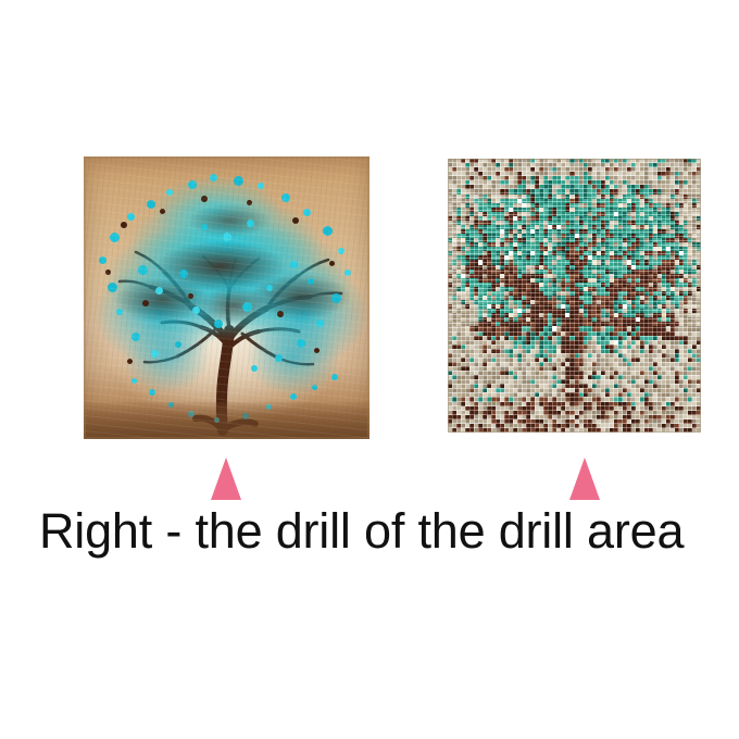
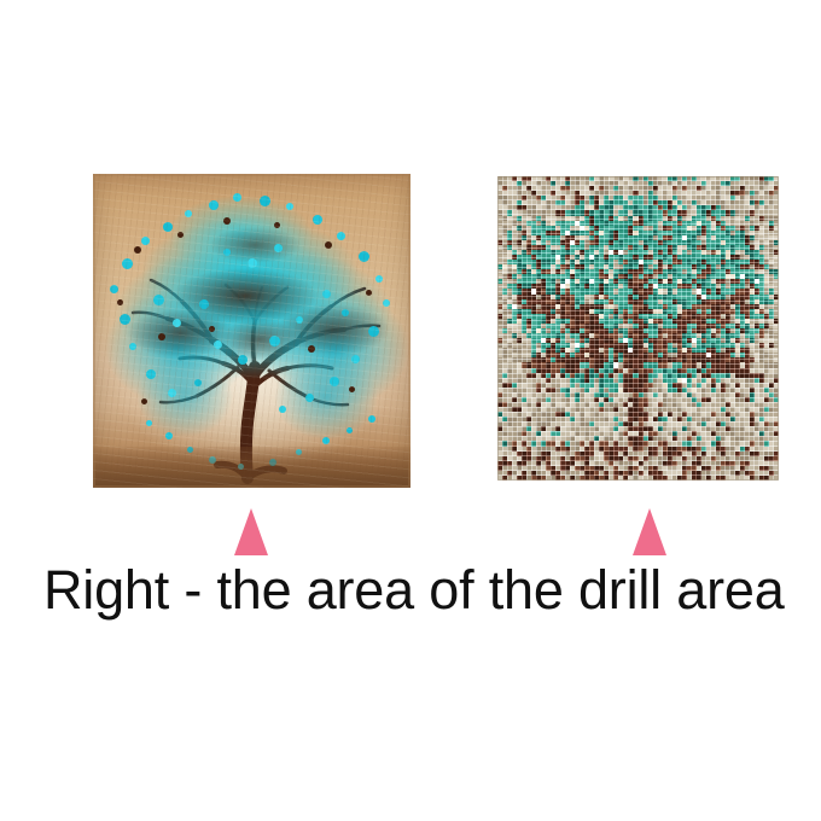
- Right - the drill of the drill area
+ Right - the area of the drill area
